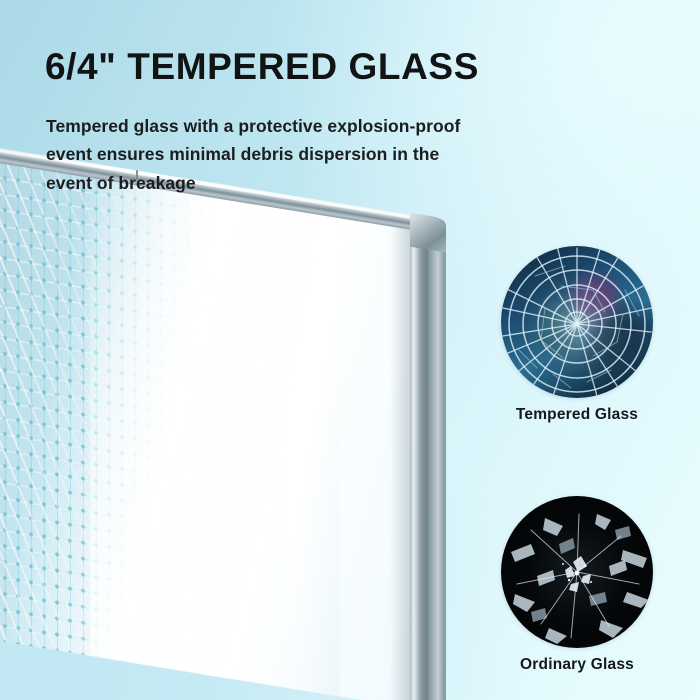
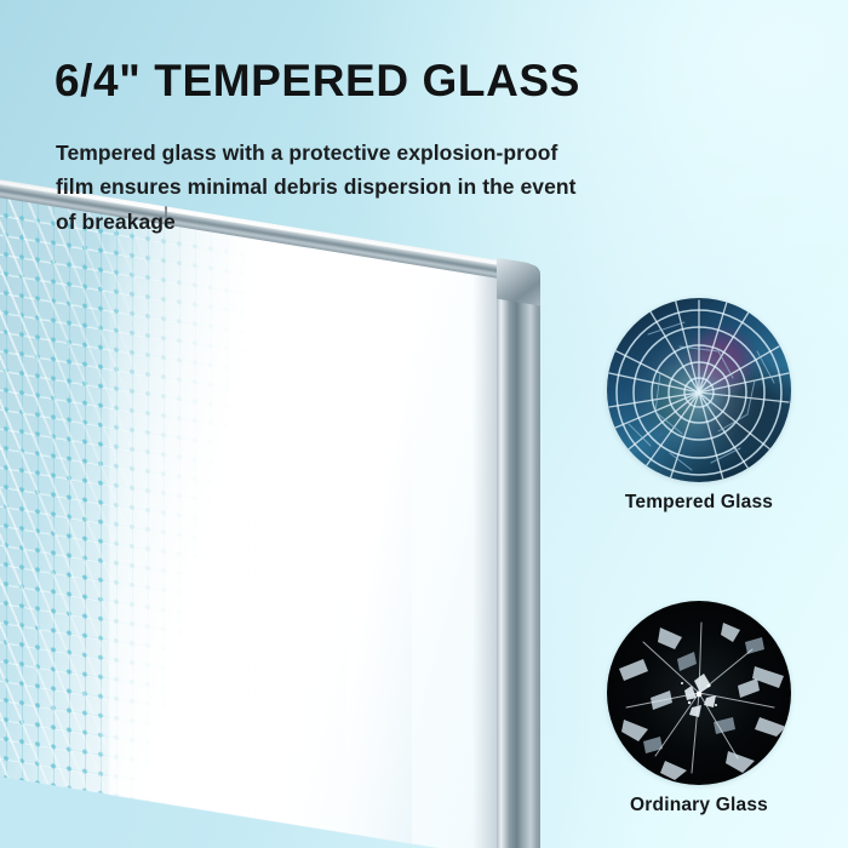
  6/4" TEMPERED GLASS
- Tempered glass with a protective explosion-proof event ensures minimal debris dispersion in the event of breakage
+ Tempered glass with a protective explosion-proof film ensures minimal debris dispersion in the event of breakage
  Tempered Glass
  Ordinary Glass
